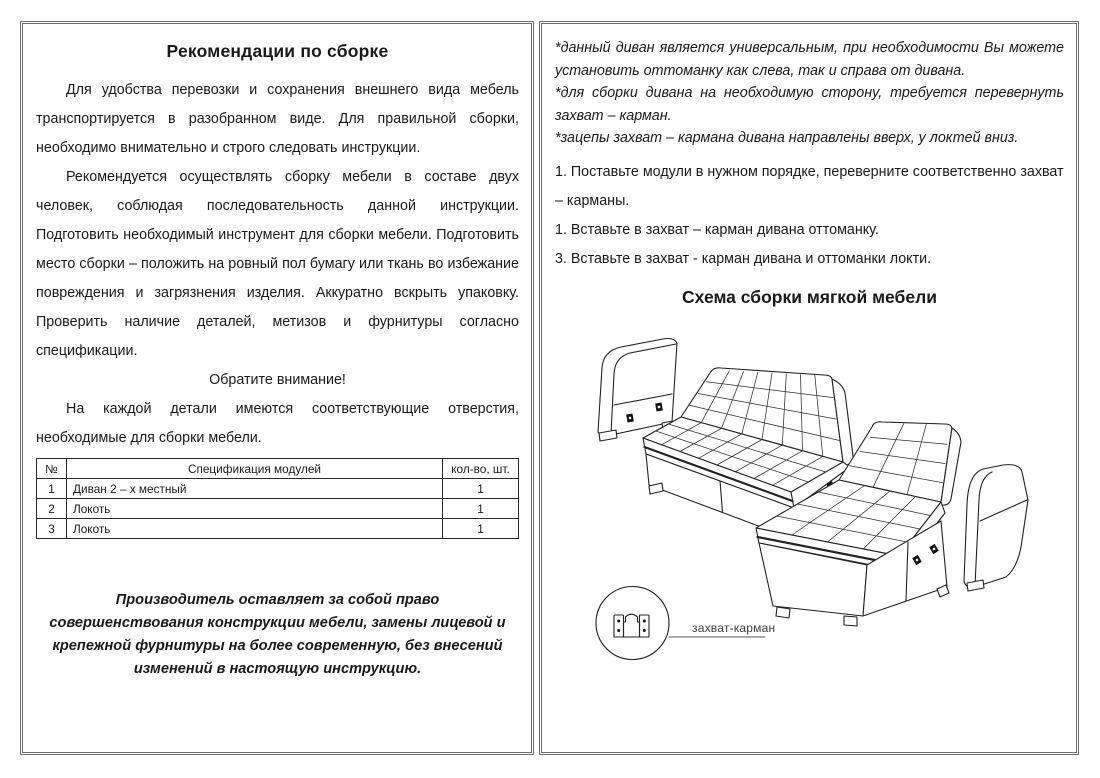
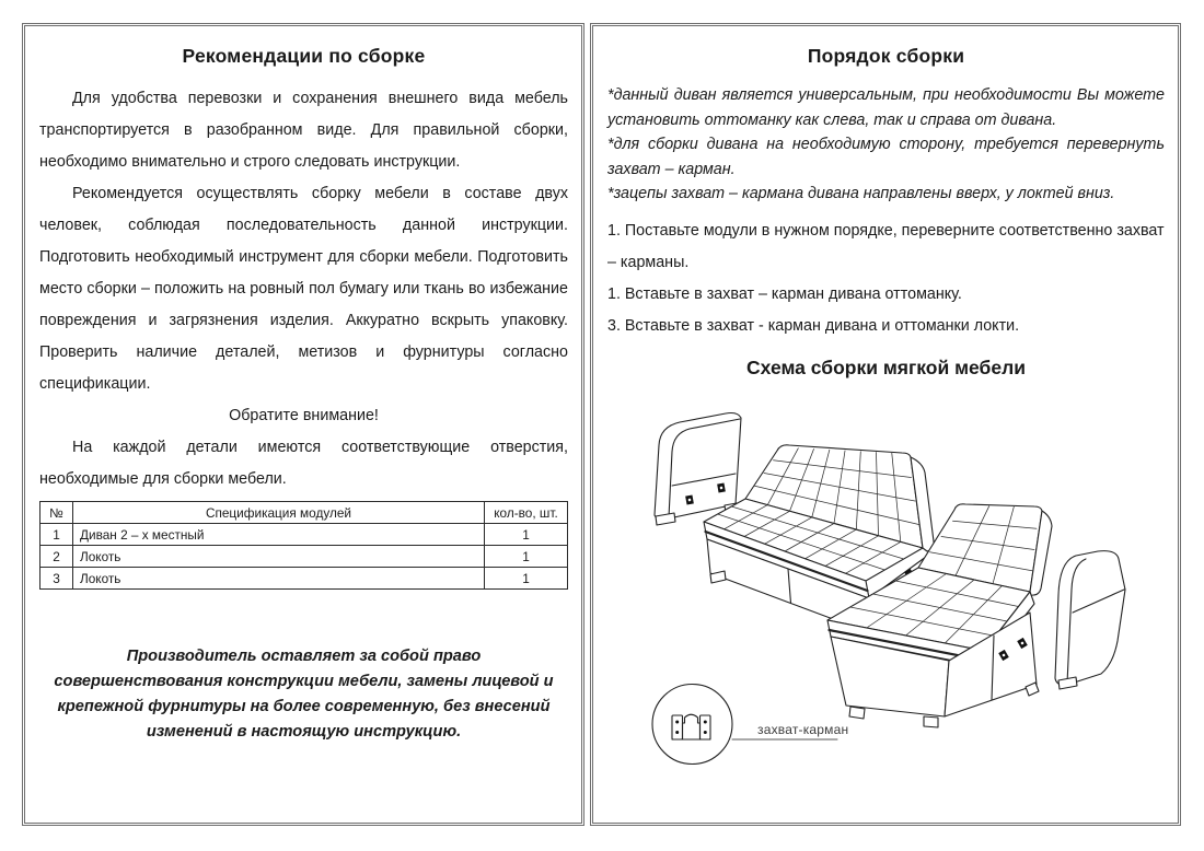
  Рекомендации по сборке
  Для удобства перевозки и сохранения внешнего вида мебель транспортируется в разобранном виде. Для правильной сборки, необходимо внимательно и строго следовать инструкции.
  Рекомендуется осуществлять сборку мебели в составе двух человек, соблюдая последовательность данной инструкции. Подготовить необходимый инструмент для сборки мебели. Подготовить место сборки – положить на ровный пол бумагу или ткань во избежание повреждения и загрязнения изделия. Аккуратно вскрыть упаковку. Проверить наличие деталей, метизов и фурнитуры согласно спецификации.
  Обратите внимание!
  На каждой детали имеются соответствующие отверстия, необходимые для сборки мебели.
  №	Спецификация модулей	кол-во, шт.
  1	Диван 2 – х местный	1
  2	Локоть	1
  3	Локоть	1
  Производитель оставляет за собой право совершенствования конструкции мебели, замены лицевой и крепежной фурнитуры на более современную, без внесений изменений в настоящую инструкцию.
+ Порядок сборки
  *данный диван является универсальным, при необходимости Вы можете установить оттоманку как слева, так и справа от дивана.
  *для сборки дивана на необходимую сторону, требуется перевернуть захват – карман.
  *зацепы захват – кармана дивана направлены вверх, у локтей вниз.
  1. Поставьте модули в нужном порядке, переверните соответственно захват – карманы.
  1. Вставьте в захват – карман дивана оттоманку.
  3. Вставьте в захват - карман дивана и оттоманки локти.
  Схема сборки мягкой мебели
  захват-карман
